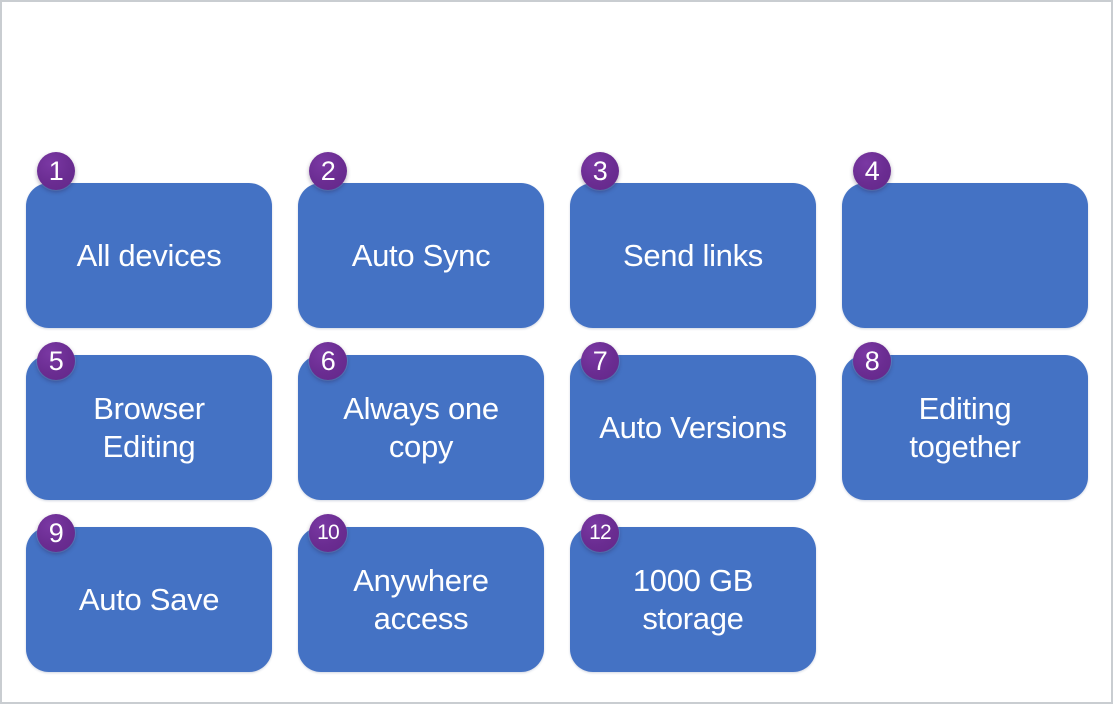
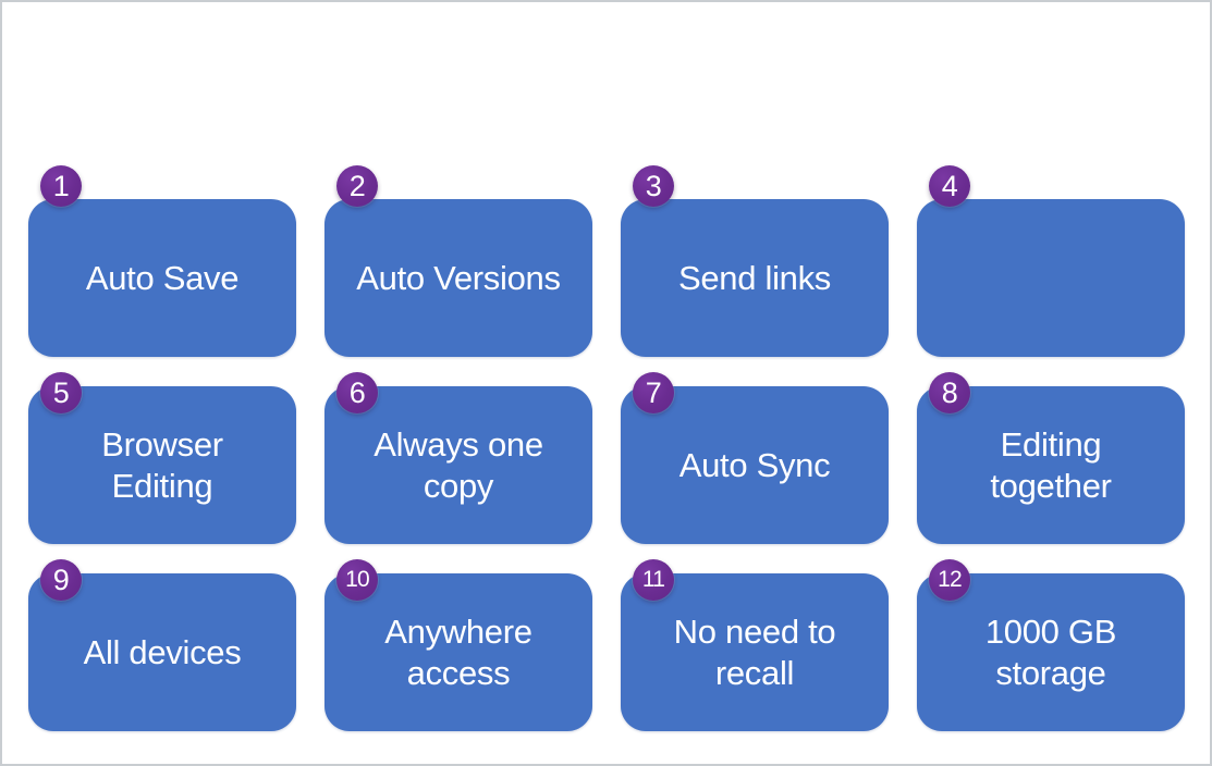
  1
- All devices
+ Auto Save
  2
- Auto Sync
+ Auto Versions
  3
  Send links
  4
  5
  Browser
  Editing
  6
  Always one
  copy
  7
- Auto Versions
+ Auto Sync
  8
  Editing
  together
  9
- Auto Save
+ All devices
  10
  Anywhere
  access
+ 11
+ No need to
+ recall
  12
  1000 GB
  storage
